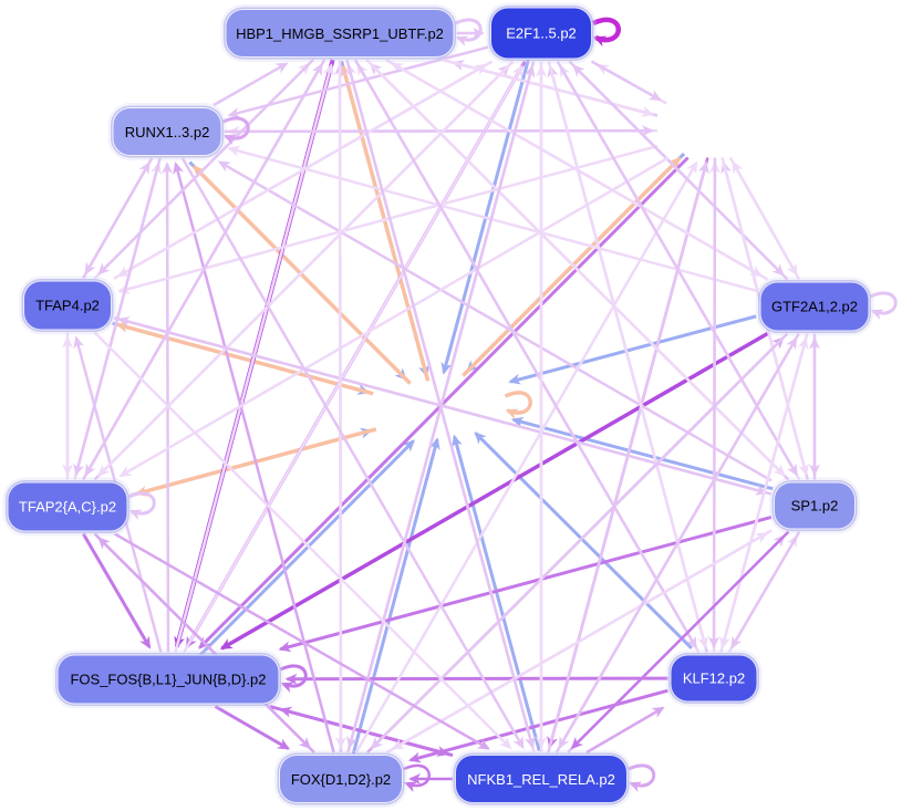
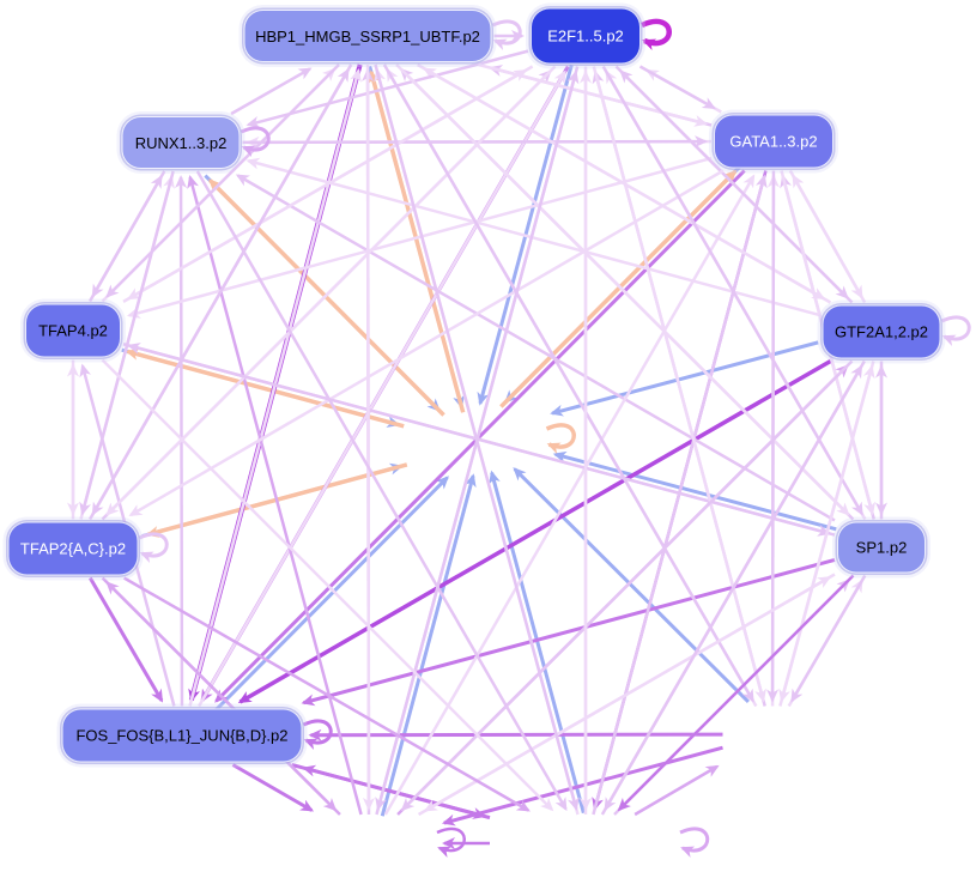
  HBP1_HMGB_SSRP1_UBTF.p2
  E2F1..5.p2
  RUNX1..3.p2
+ GATA1..3.p2
  TFAP4.p2
  GTF2A1,2.p2
  TFAP2{A,C}.p2
  SP1.p2
  FOS_FOS{B,L1}_JUN{B,D}.p2
- KLF12.p2
- FOX{D1,D2}.p2
- NFKB1_REL_RELA.p2
